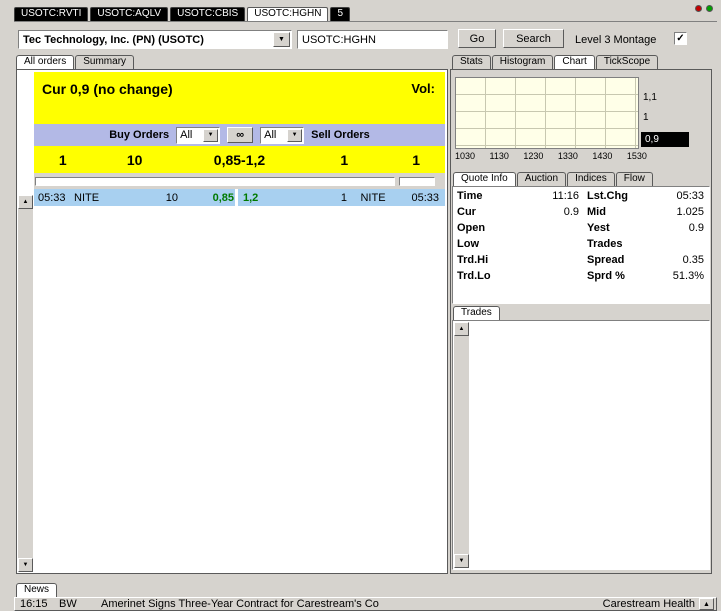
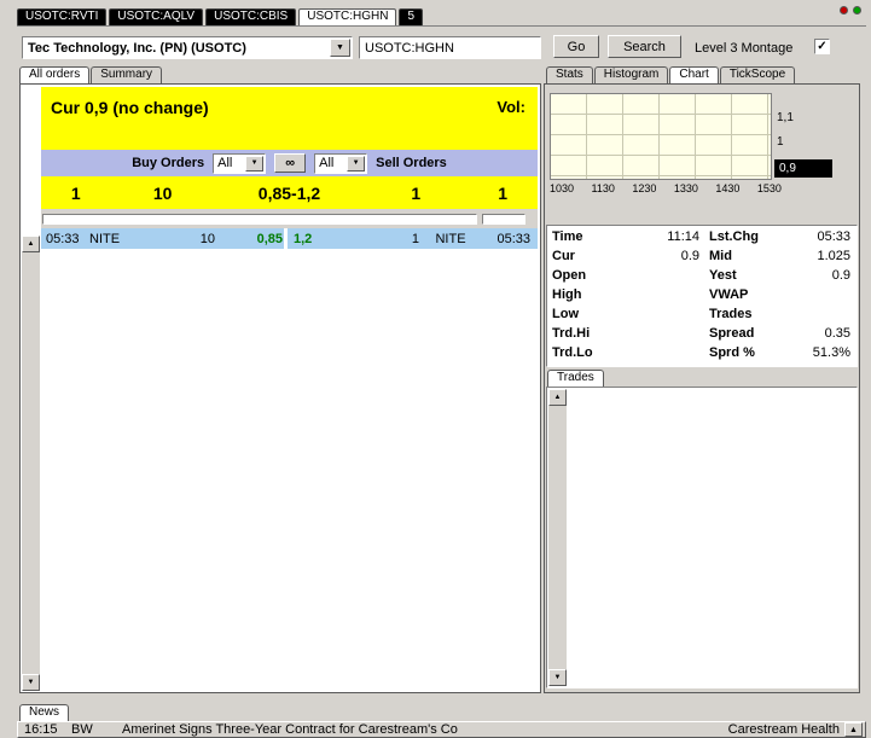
  USOTC:RVTI
  USOTC:AQLV
  USOTC:CBIS
  USOTC:HGHN
  5
  Tec Technology, Inc. (PN) (USOTC)
  USOTC:HGHN
  Go
  Search
  Level 3 Montage
  ✓
  All orders
  Summary
  Cur 0,9 (no change)
  Vol:
  Buy Orders
  All
  ∞
  All
  Sell Orders
  1
  10
  0,85-1,2
  1
  1
  05:33
  NITE
  10
  0,85
  1,2
  1
  NITE
  05:33
  Stats
  Histogram
  Chart
  TickScope
  1,1
  1
  0,9
  1030
  1130
  1230
  1330
  1430
  1530
- Quote Info
- Auction
- Indices
- Flow
  Time
- 11:16
+ 11:14
  Lst.Chg
  05:33
  Cur
  0.9
  Mid
  1.025
  Open
  Yest
  0.9
+ High
+ VWAP
  Low
  Trades
  Trd.Hi
  Spread
  0.35
  Trd.Lo
  Sprd %
  51.3%
  Trades
  News
  16:15
  BW
  Amerinet Signs Three-Year Contract for Carestream's Co
  Carestream Health
